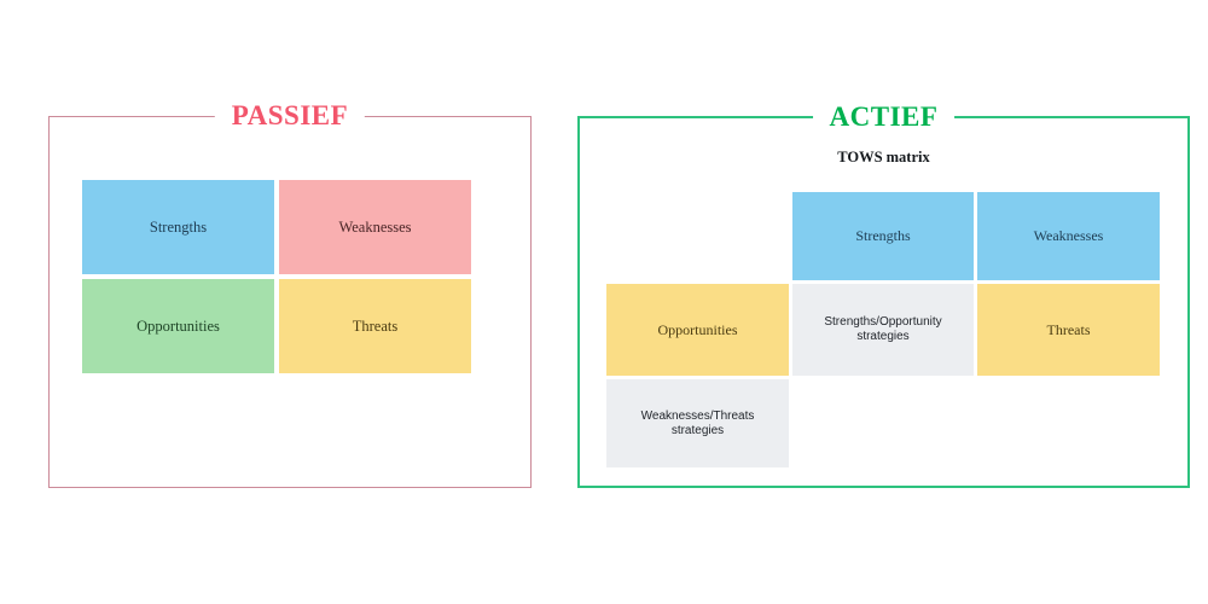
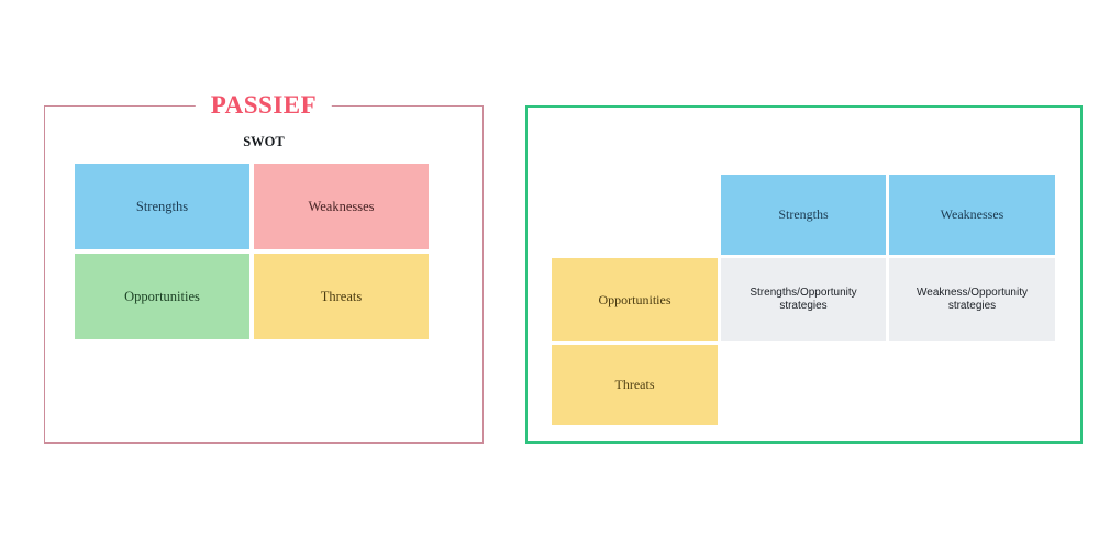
  PASSIEF
+ SWOT
  Strengths
  Weaknesses
  Opportunities
  Threats
- ACTIEF
- TOWS matrix
  Strengths
  Weaknesses
  Opportunities
  Strengths/Opportunity strategies
+ Weakness/Opportunity strategies
  Threats
- Weaknesses/Threats strategies
